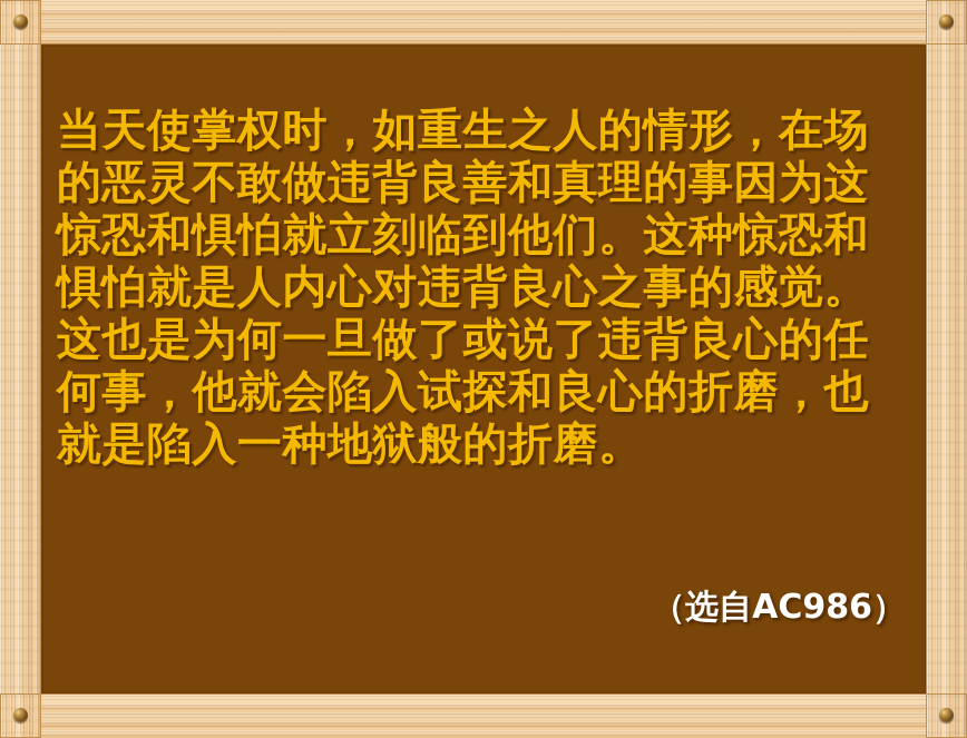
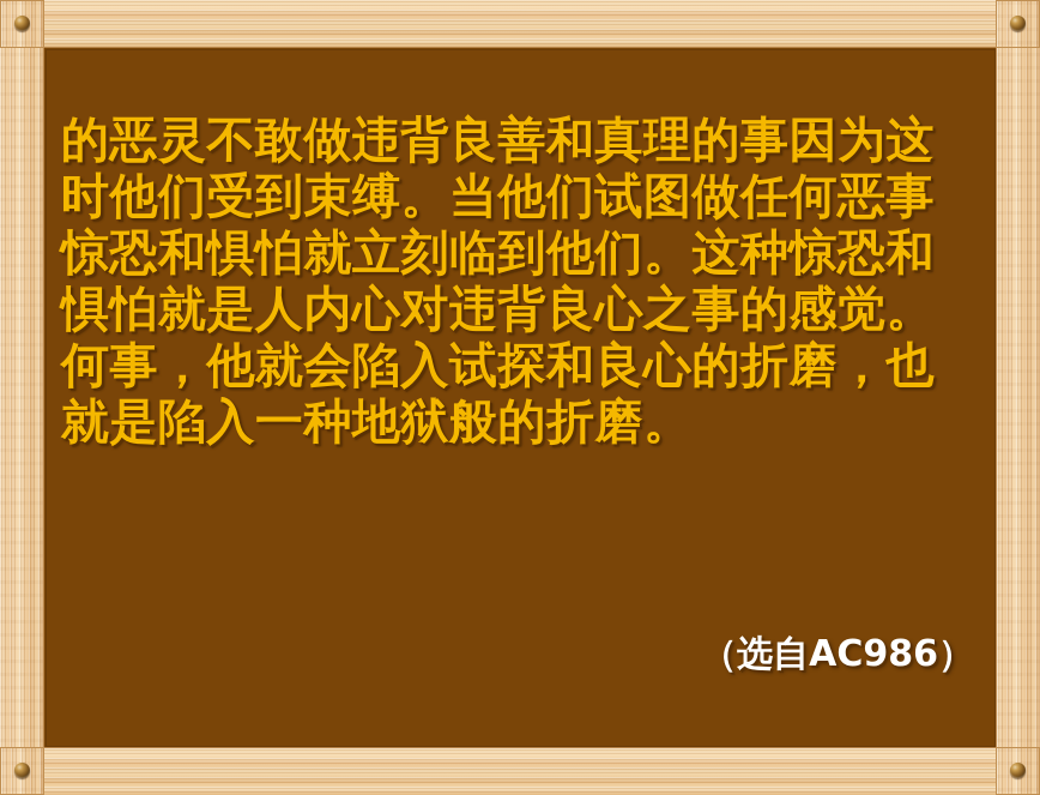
- 当天使掌权时，如重生之人的情形，在场
  的恶灵不敢做违背良善和真理的事因为这
+ 时他们受到束缚。当他们试图做任何恶事
  惊恐和惧怕就立刻临到他们。这种惊恐和
  惧怕就是人内心对违背良心之事的感觉。
- 这也是为何一旦做了或说了违背良心的任
  何事，他就会陷入试探和良心的折磨，也
  就是陷入一种地狱般的折磨。
  （选自AC986）
